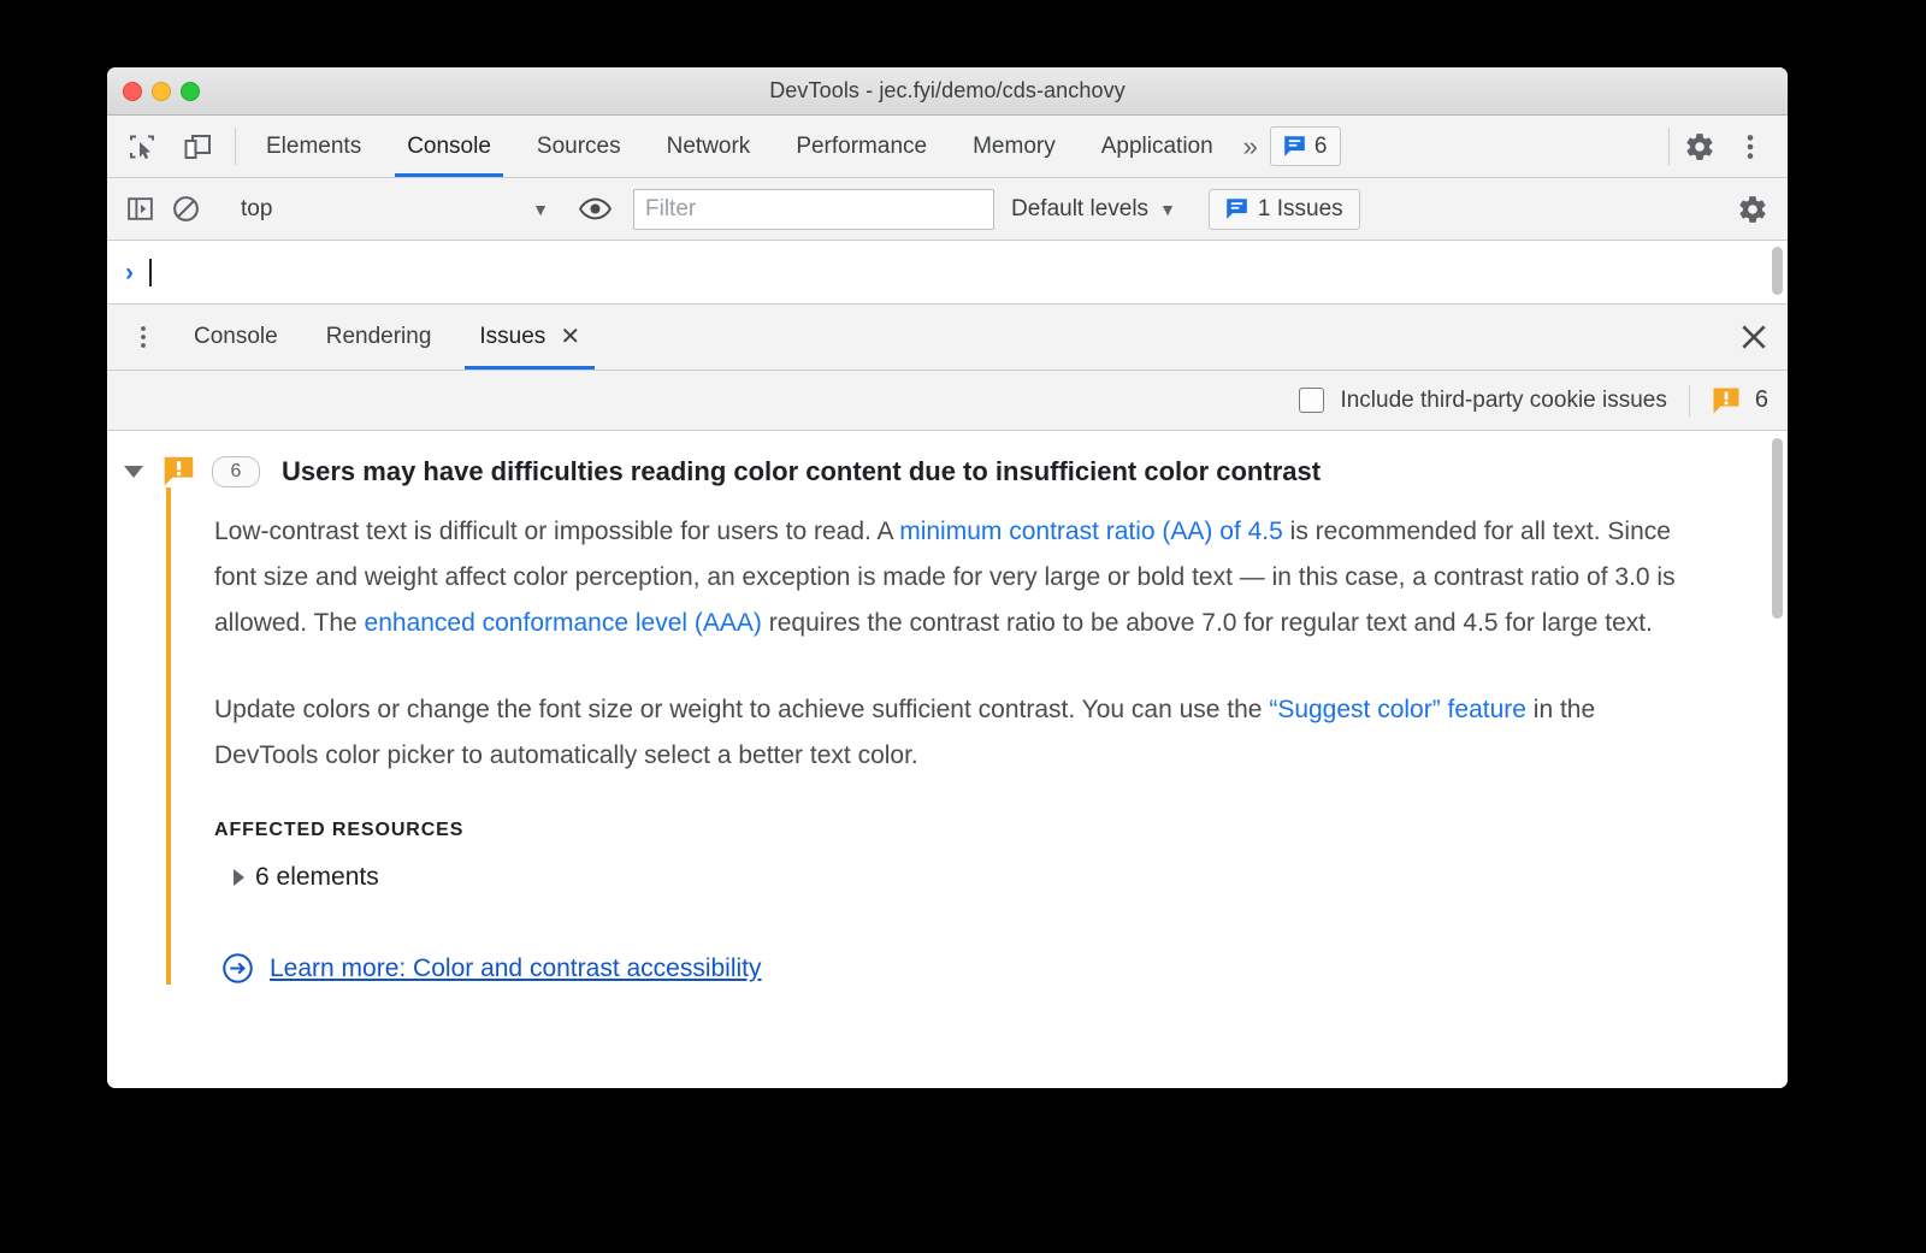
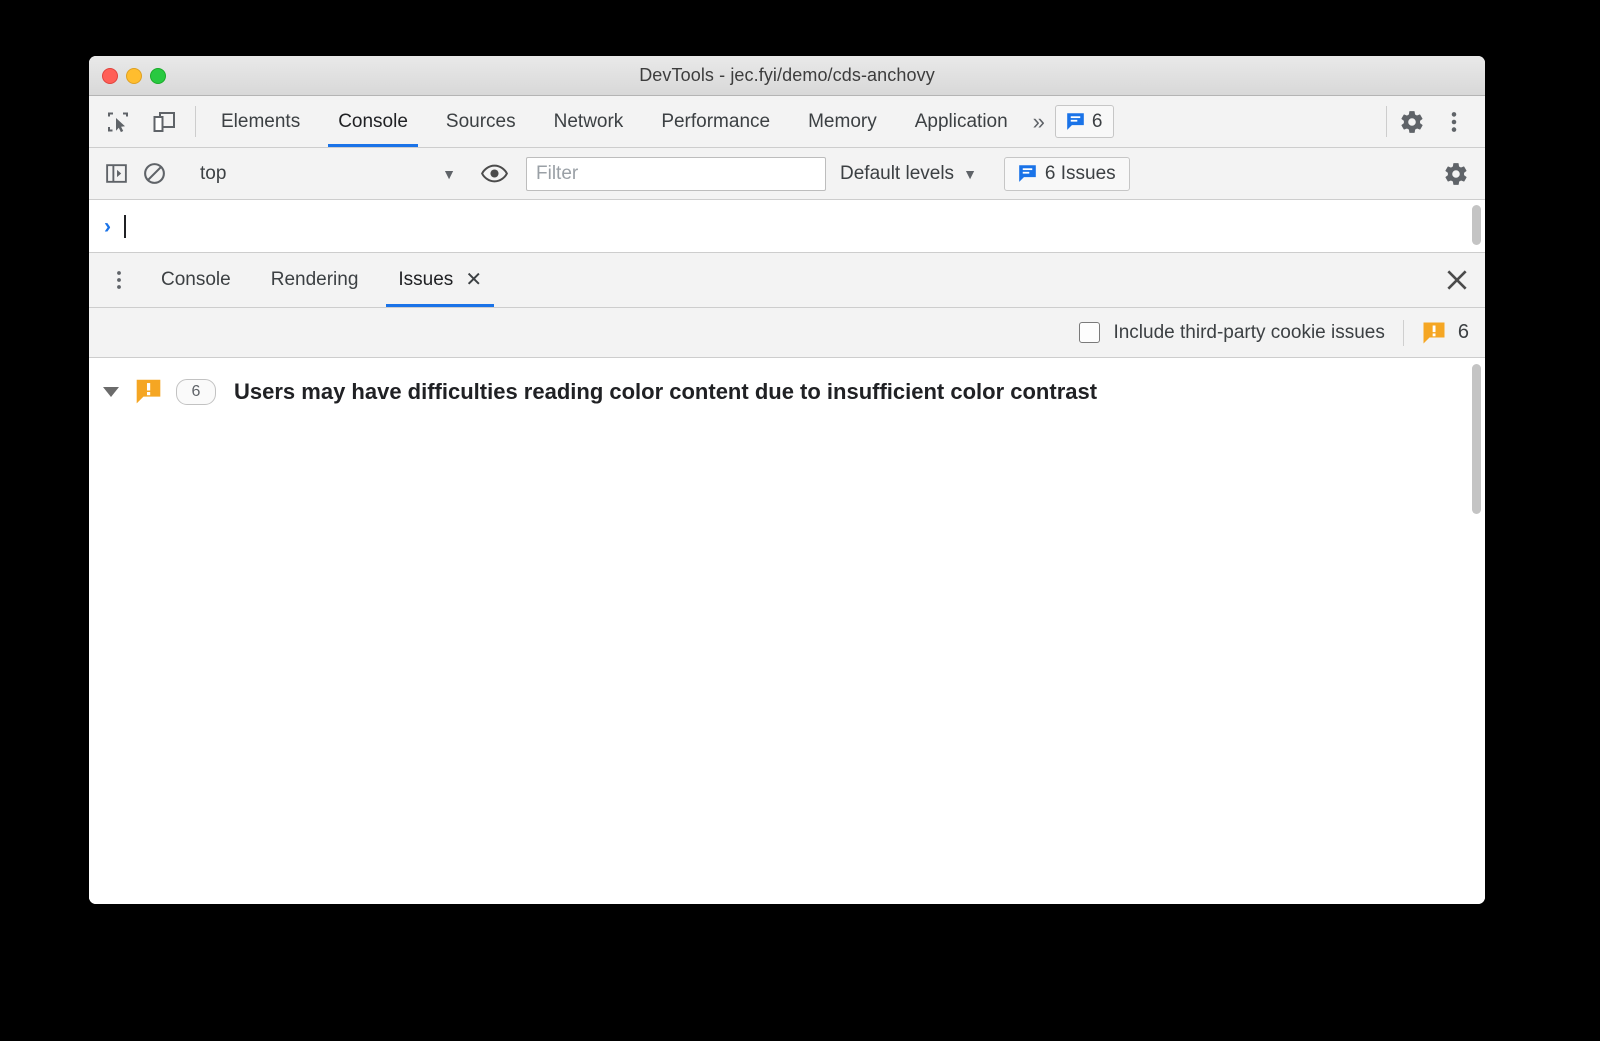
  DevTools - jec.fyi/demo/cds-anchovy
  Elements
  Console
  Sources
  Network
  Performance
  Memory
  Application
  »
  6
  top
  ▼
  Filter
  Default levels
  ▼
- 1 Issues
+ 6 Issues
  ›
  Console
  Rendering
  Issues
  ✕
  Include third-party cookie issues
  6
  6
  Users may have difficulties reading color content due to insufficient color contrast
- Low-contrast text is difficult or impossible for users to read. A minimum contrast ratio (AA) of 4.5 is recommended for all text. Since font size and weight affect color perception, an exception is made for very large or bold text — in this case, a contrast ratio of 3.0 is allowed. The enhanced conformance level (AAA) requires the contrast ratio to be above 7.0 for regular text and 4.5 for large text.
- Update colors or change the font size or weight to achieve sufficient contrast. You can use the “Suggest color” feature in the DevTools color picker to automatically select a better text color.
- AFFECTED RESOURCES
- 6 elements
- Learn more: Color and contrast accessibility
